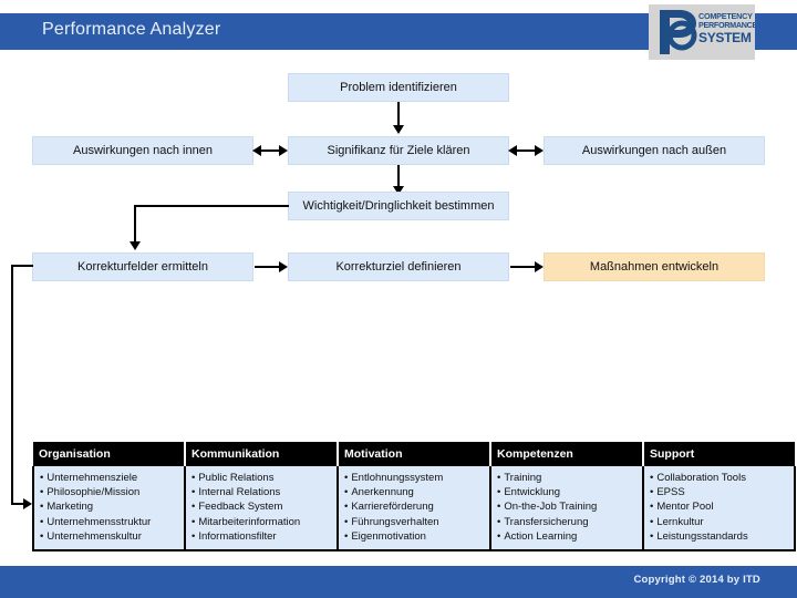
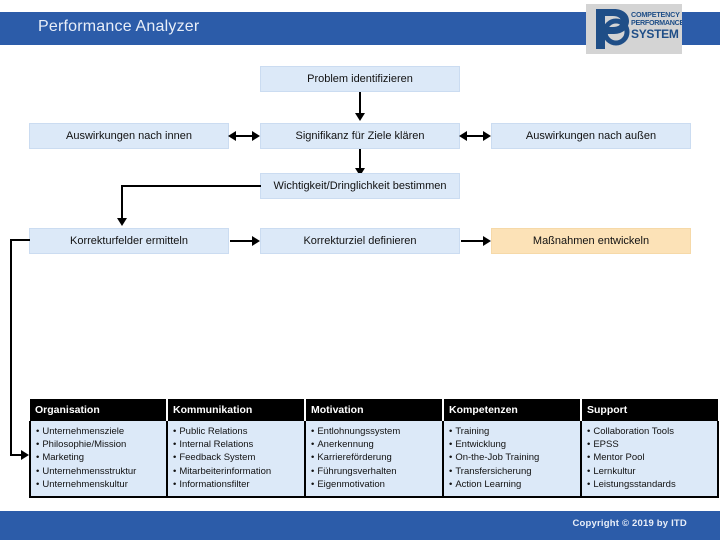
  Performance Analyzer
  COMPETENCY
  PERFORMANCE
  SYSTEM
  Problem identifizieren
  Auswirkungen nach innen
  Signifikanz für Ziele klären
  Auswirkungen nach außen
  Wichtigkeit/Dringlichkeit bestimmen
  Korrekturfelder ermitteln
  Korrekturziel definieren
  Maßnahmen entwickeln
  Organisation	Kommunikation	Motivation	Kompetenzen	Support
  • Unternehmensziele • Philosophie/Mission • Marketing • Unternehmensstruktur • Unternehmenskultur	• Public Relations • Internal Relations • Feedback System • Mitarbeiterinformation • Informationsfilter	• Entlohnungssystem • Anerkennung • Karriereförderung • Führungsverhalten • Eigenmotivation	• Training • Entwicklung • On-the-Job Training • Transfersicherung • Action Learning	• Collaboration Tools • EPSS • Mentor Pool • Lernkultur • Leistungsstandards
- Copyright © 2014 by ITD
+ Copyright © 2019 by ITD
